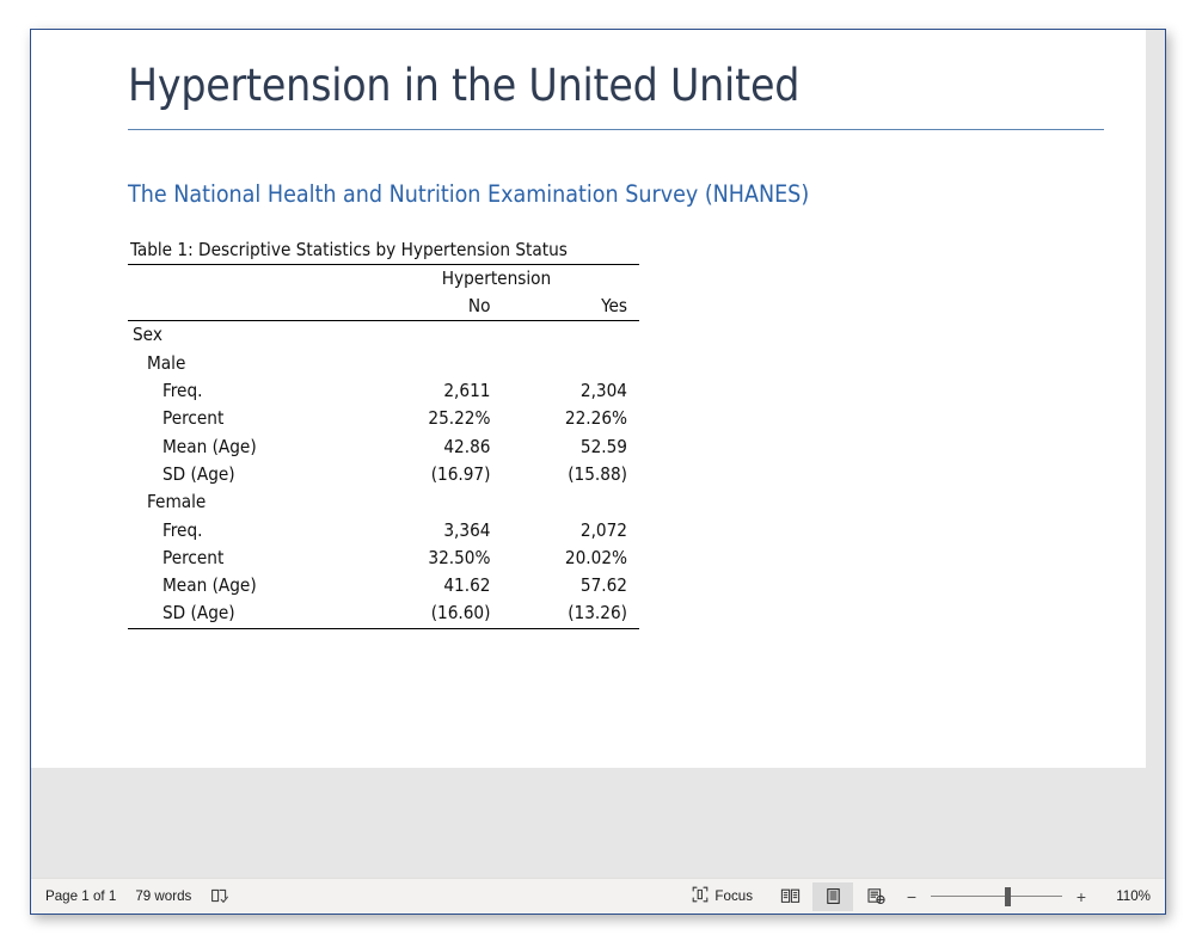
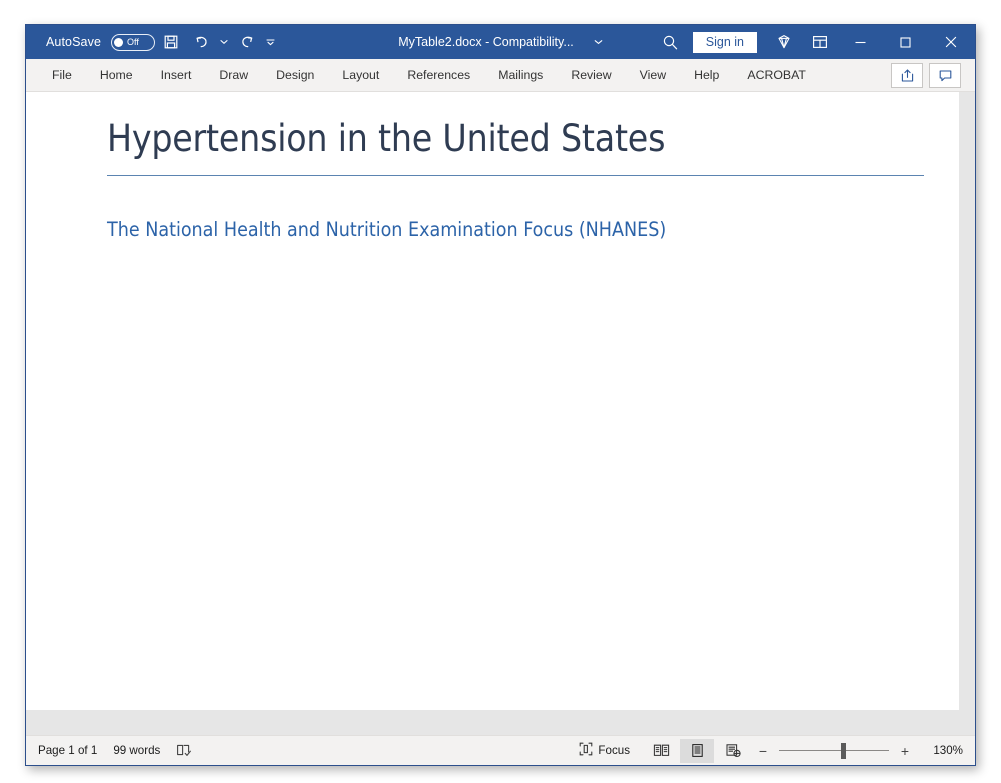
+ AutoSave
+ Off
+ MyTable2.docx - Compatibility...
+ Sign in
+ File
+ Home
+ Insert
+ Draw
+ Design
+ Layout
+ References
+ Mailings
+ Review
+ View
+ Help
+ ACROBAT
- Hypertension in the United United
+ Hypertension in the United States
- The National Health and Nutrition Examination Survey (NHANES)
+ The National Health and Nutrition Examination Focus (NHANES)
- Table 1: Descriptive Statistics by Hypertension Status
- 	Hypertension
- 	No	Yes
- Sex
- Male
- Freq.	2,611	2,304
- Percent	25.22%	22.26%
- Mean (Age)	42.86	52.59
- SD (Age)	(16.97)	(15.88)
- Female
- Freq.	3,364	2,072
- Percent	32.50%	20.02%
- Mean (Age)	41.62	57.62
- SD (Age)	(16.60)	(13.26)
  Page 1 of 1
- 79 words
+ 99 words
  Focus
  −
  +
- 110%
+ 130%
